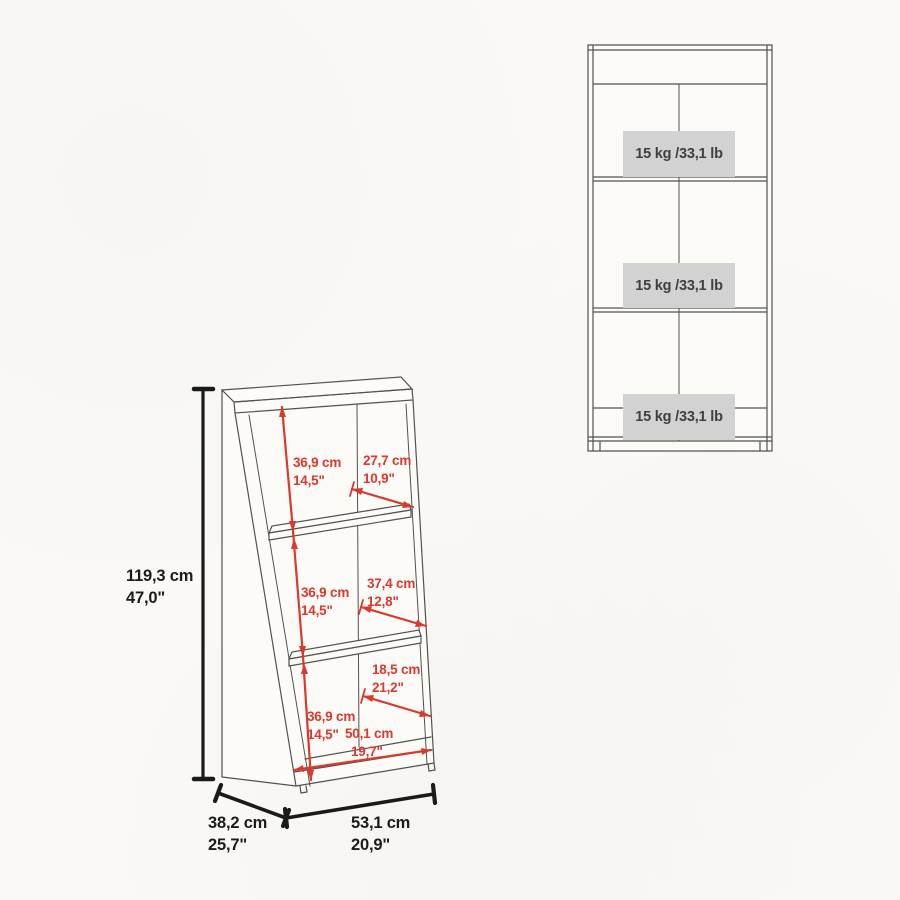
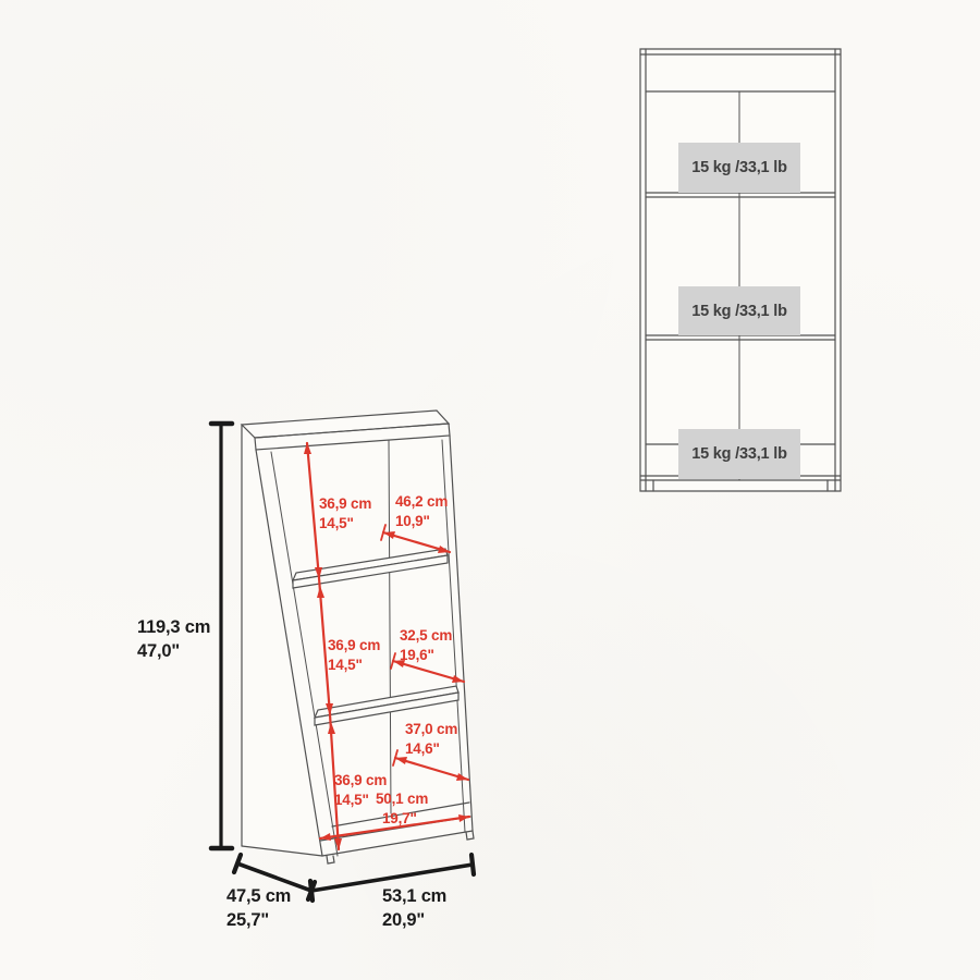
  36,9 cm
  14,5"
- 27,7 cm
+ 46,2 cm
  10,9"
  36,9 cm
  14,5"
- 37,4 cm
+ 32,5 cm
- 12,8"
+ 19,6"
- 18,5 cm
+ 37,0 cm
- 21,2"
+ 14,6"
  36,9 cm
  14,5"
  50,1 cm
  19,7"
  119,3 cm
  47,0"
- 38,2 cm
+ 47,5 cm
  25,7"
  53,1 cm
  20,9"
  15 kg /33,1 lb
  15 kg /33,1 lb
  15 kg /33,1 lb
